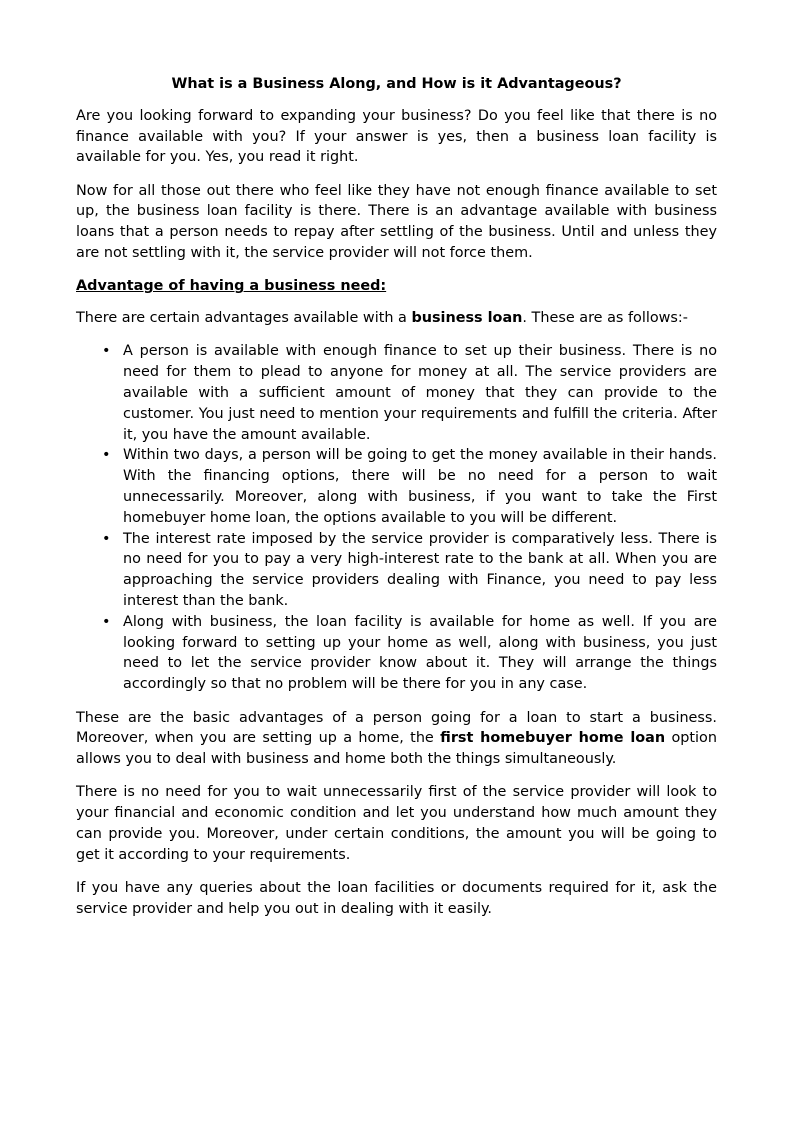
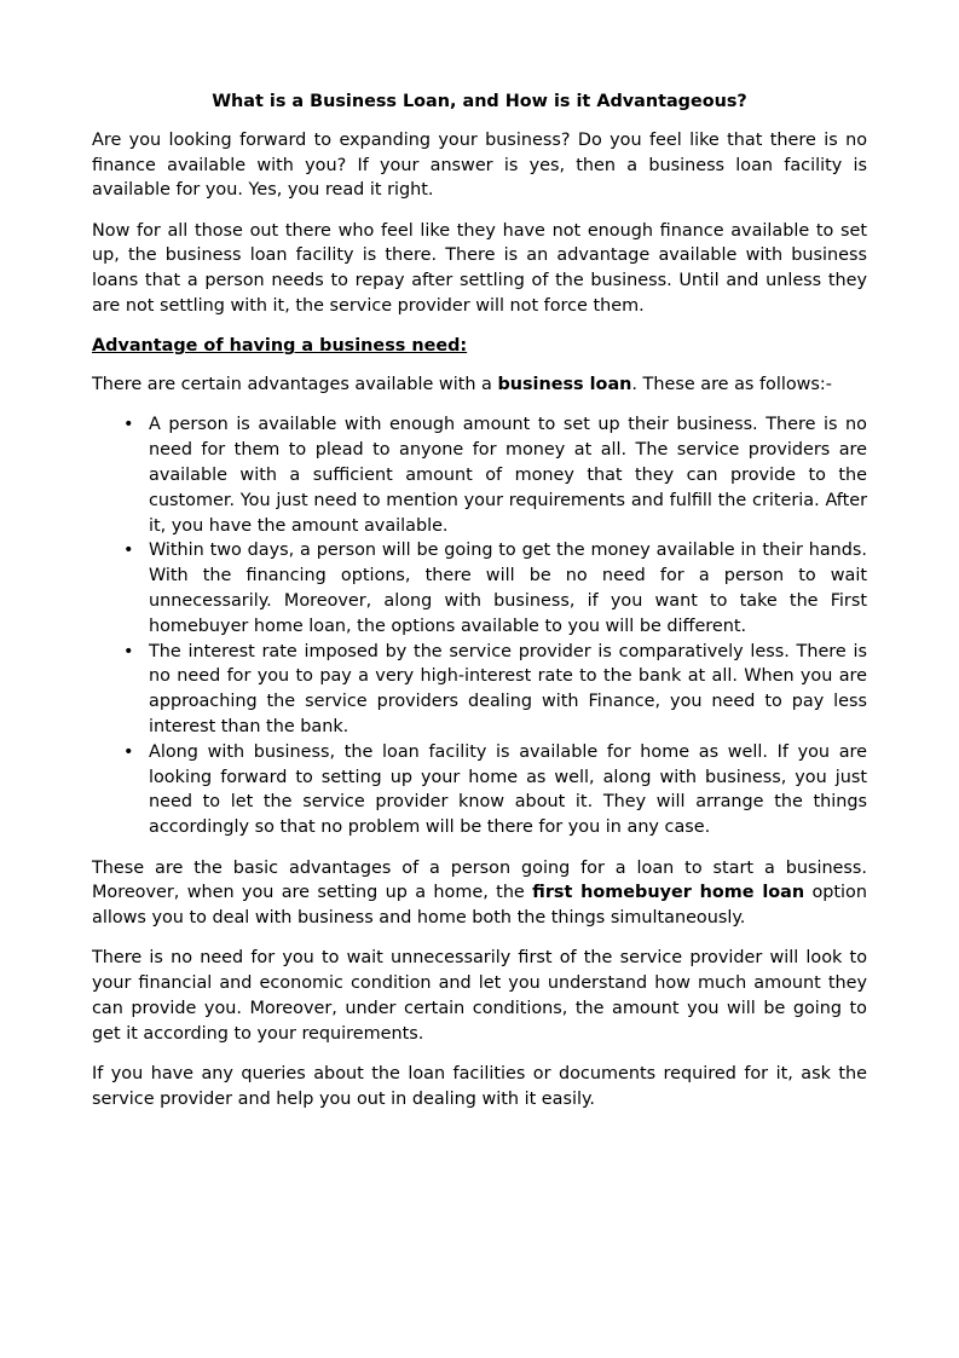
- What is a Business Along, and How is it Advantageous?
+ What is a Business Loan, and How is it Advantageous?
  Are you looking forward to expanding your business? Do you feel like that there is no finance available with you? If your answer is yes, then a business loan facility is available for you. Yes, you read it right.
  Now for all those out there who feel like they have not enough finance available to set up, the business loan facility is there. There is an advantage available with business loans that a person needs to repay after settling of the business. Until and unless they are not settling with it, the service provider will not force them.
  Advantage of having a business need:
  There are certain advantages available with a business loan. These are as follows:-
  •
- A person is available with enough finance to set up their business. There is no need for them to plead to anyone for money at all. The service providers are available with a sufficient amount of money that they can provide to the customer. You just need to mention your requirements and fulfill the criteria. After it, you have the amount available.
+ A person is available with enough amount to set up their business. There is no need for them to plead to anyone for money at all. The service providers are available with a sufficient amount of money that they can provide to the customer. You just need to mention your requirements and fulfill the criteria. After it, you have the amount available.
  •
  Within two days, a person will be going to get the money available in their hands. With the financing options, there will be no need for a person to wait unnecessarily. Moreover, along with business, if you want to take the First homebuyer home loan, the options available to you will be different.
  •
  The interest rate imposed by the service provider is comparatively less. There is no need for you to pay a very high-interest rate to the bank at all. When you are approaching the service providers dealing with Finance, you need to pay less interest than the bank.
  •
  Along with business, the loan facility is available for home as well. If you are looking forward to setting up your home as well, along with business, you just need to let the service provider know about it. They will arrange the things accordingly so that no problem will be there for you in any case.
  These are the basic advantages of a person going for a loan to start a business. Moreover, when you are setting up a home, the first homebuyer home loan option allows you to deal with business and home both the things simultaneously.
  There is no need for you to wait unnecessarily first of the service provider will look to your financial and economic condition and let you understand how much amount they can provide you. Moreover, under certain conditions, the amount you will be going to get it according to your requirements.
  If you have any queries about the loan facilities or documents required for it, ask the service provider and help you out in dealing with it easily.
